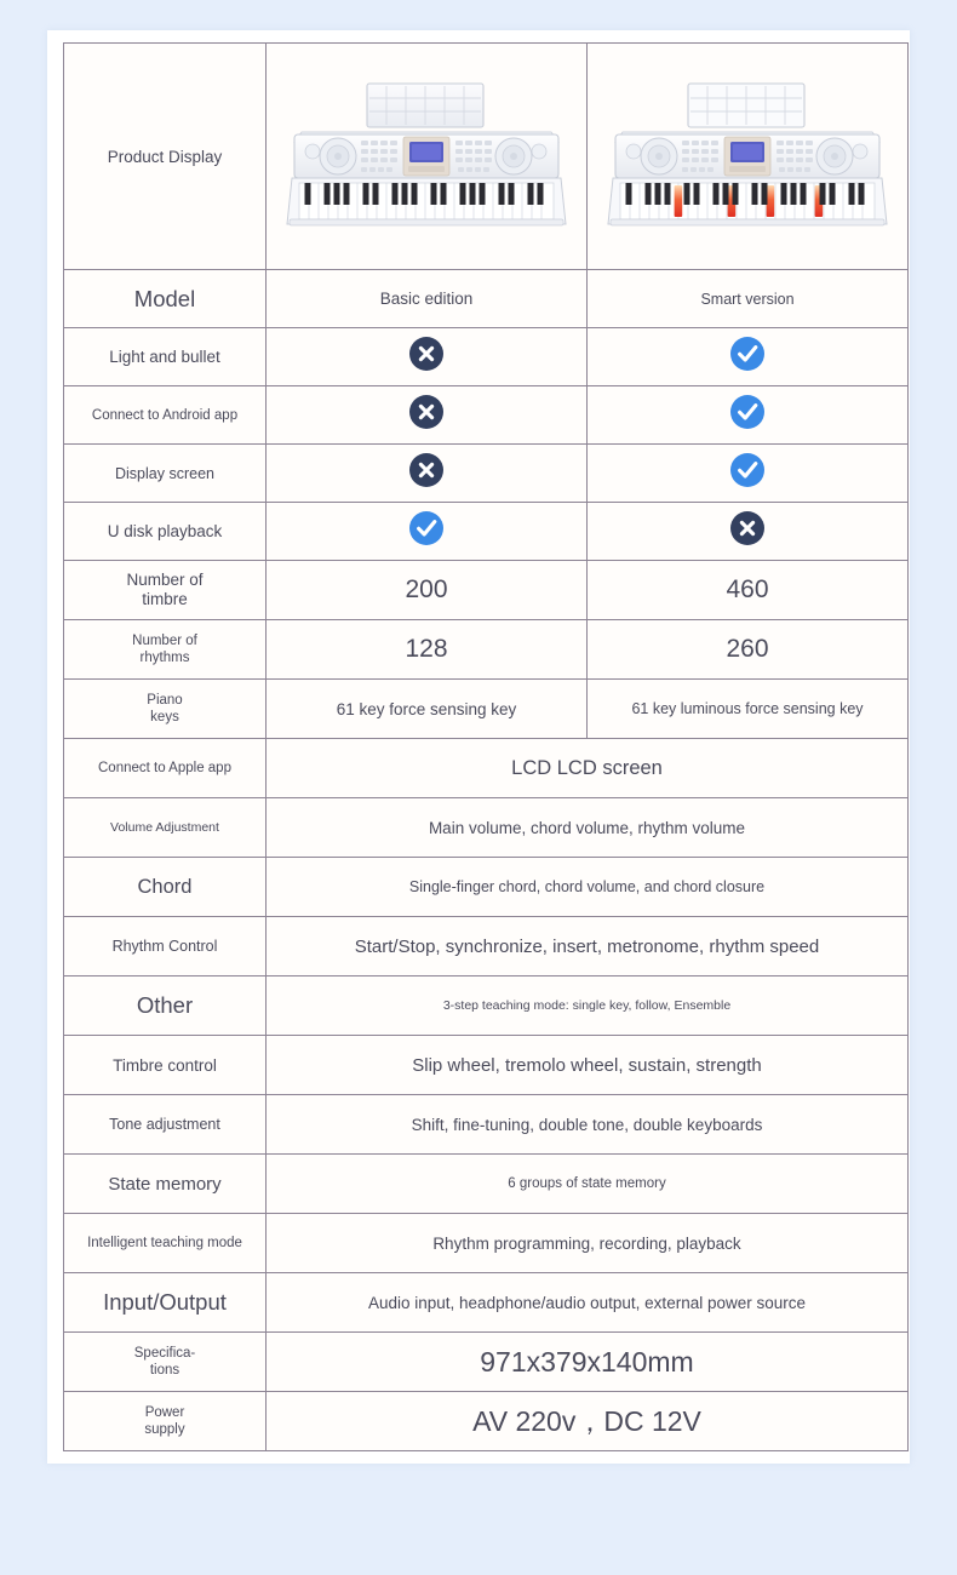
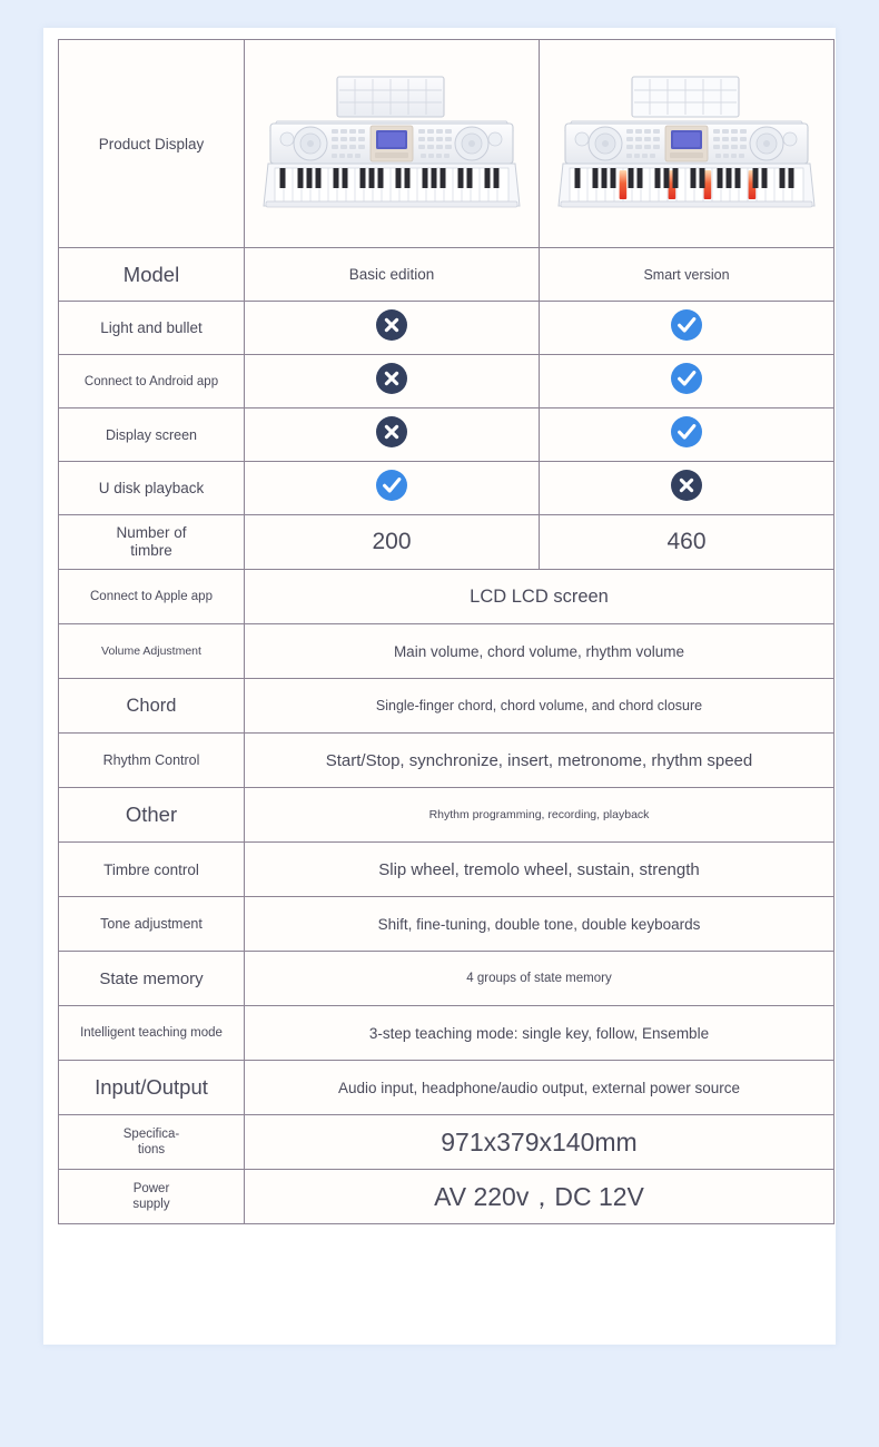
  Product Display
  Model	Basic edition	Smart version
  Light and bullet
  Connect to Android app
  Display screen
  U disk playback
  Number of timbre	200	460
- Number of rhythms	128	260
- Piano keys	61 key force sensing key	61 key luminous force sensing key
  Connect to Apple app	LCD LCD screen
  Volume Adjustment	Main volume, chord volume, rhythm volume
  Chord	Single-finger chord, chord volume, and chord closure
  Rhythm Control	Start/Stop, synchronize, insert, metronome, rhythm speed
- Other	3-step teaching mode: single key, follow, Ensemble
+ Other	Rhythm programming, recording, playback
  Timbre control	Slip wheel, tremolo wheel, sustain, strength
  Tone adjustment	Shift, fine-tuning, double tone, double keyboards
- State memory	6 groups of state memory
+ State memory	4 groups of state memory
- Intelligent teaching mode	Rhythm programming, recording, playback
+ Intelligent teaching mode	3-step teaching mode: single key, follow, Ensemble
  Input/Output	Audio input, headphone/audio output, external power source
  Specifica- tions	971x379x140mm
  Power supply	AV 220v，DC 12V
